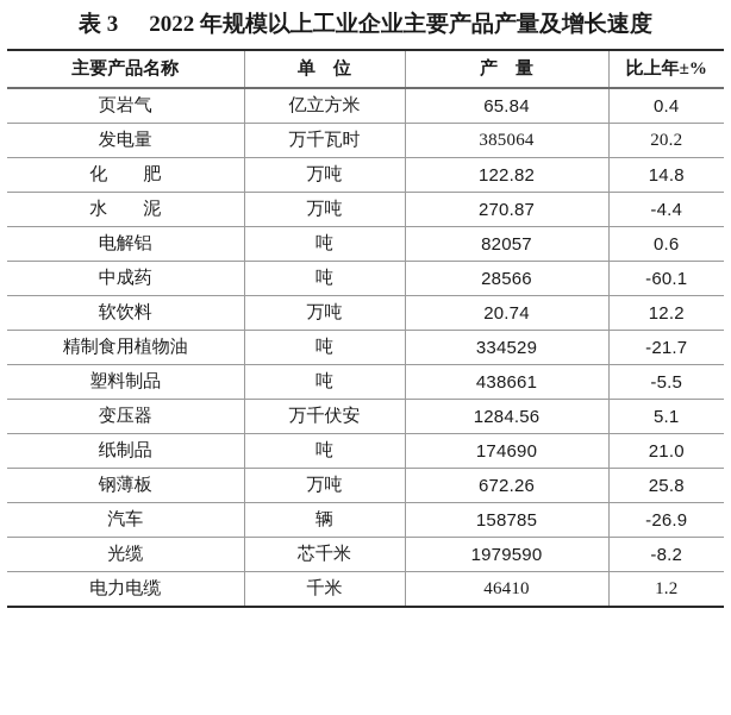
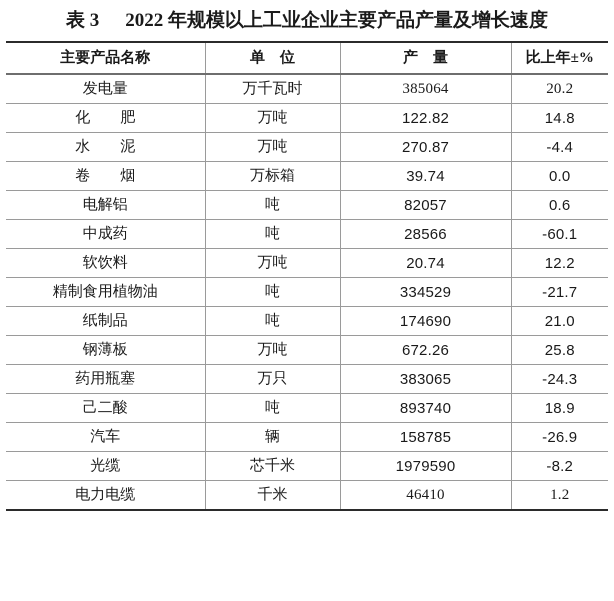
  表 3 2022 年规模以上工业企业主要产品产量及增长速度
  主要产品名称	单 位	产 量	比上年±%
- 页岩气	亿立方米	65.84	0.4
  发电量	万千瓦时	385064	20.2
  化 肥	万吨	122.82	14.8
  水 泥	万吨	270.87	-4.4
+ 卷 烟	万标箱	39.74	0.0
  电解铝	吨	82057	0.6
  中成药	吨	28566	-60.1
  软饮料	万吨	20.74	12.2
  精制食用植物油	吨	334529	-21.7
- 塑料制品	吨	438661	-5.5
- 变压器	万千伏安	1284.56	5.1
  纸制品	吨	174690	21.0
  钢薄板	万吨	672.26	25.8
+ 药用瓶塞	万只	383065	-24.3
+ 己二酸	吨	893740	18.9
  汽车	辆	158785	-26.9
  光缆	芯千米	1979590	-8.2
  电力电缆	千米	46410	1.2
